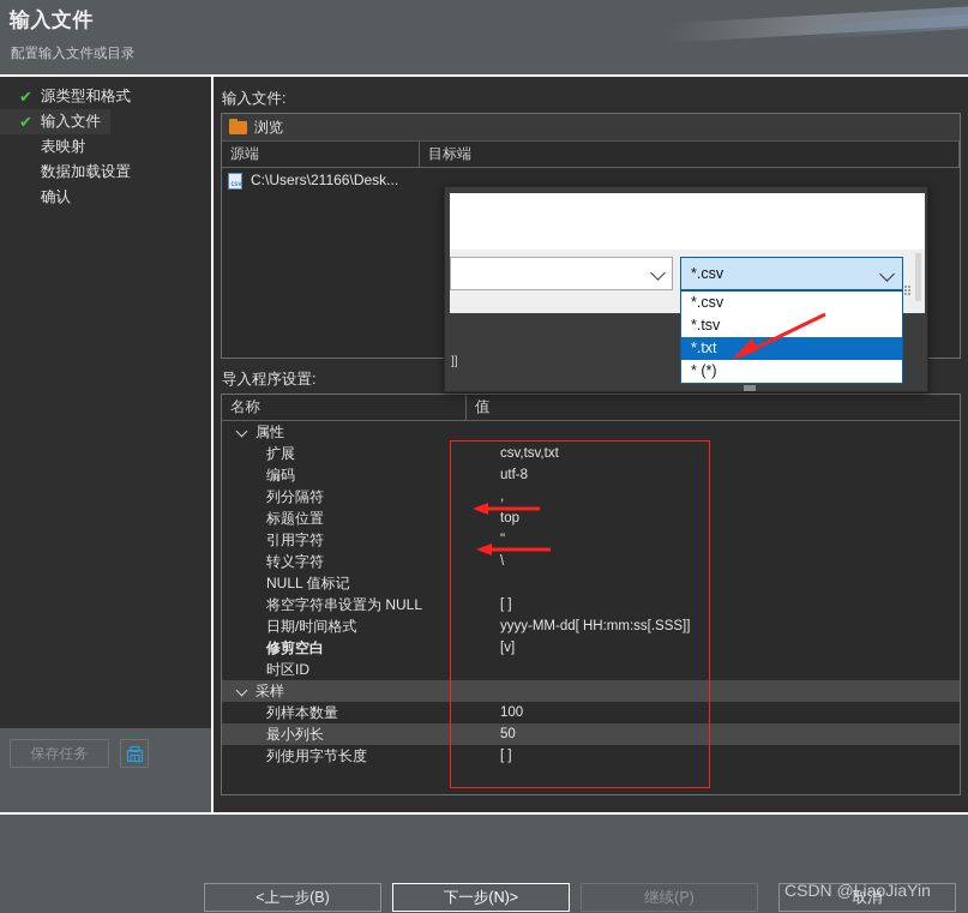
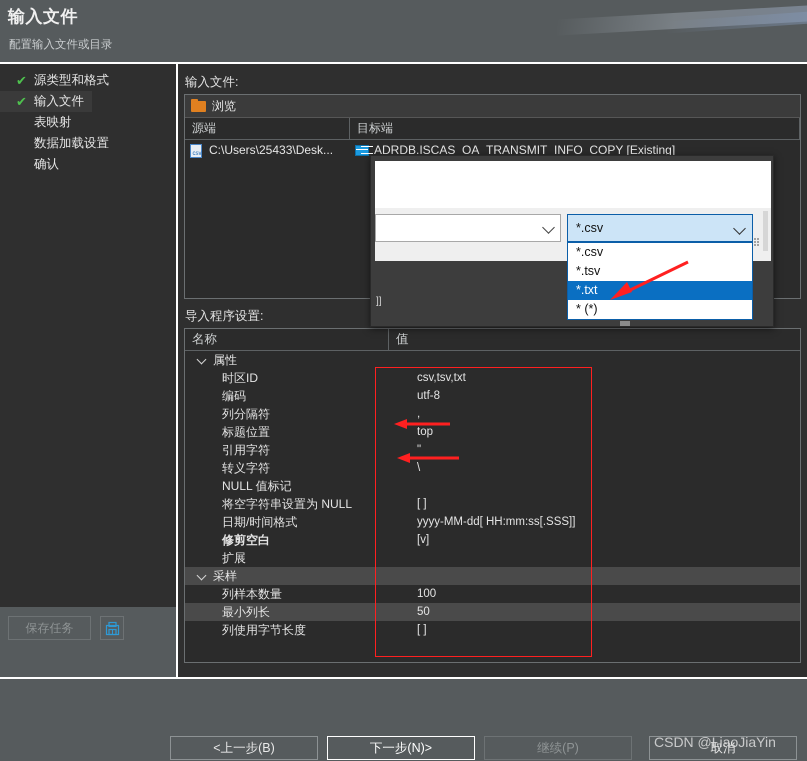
  输入文件
  配置输入文件或目录
  ✔
  源类型和格式
  ✔
  输入文件
  表映射
  数据加载设置
  确认
  保存任务
  输入文件:
  浏览
  源端
  目标端
- C:\Users\21166\Desk...
+ C:\Users\25433\Desk...
+ ADRDB.ISCAS_OA_TRANSMIT_INFO_COPY [Existing]
  导入程序设置:
  名称
  值
  属性
- 扩展
+ 时区ID
  csv,tsv,txt
  编码
  utf-8
  列分隔符
  ,
  标题位置
  top
  引用字符
  "
  转义字符
  \
  NULL 值标记
  将空字符串设置为 NULL
  [ ]
  日期/时间格式
  yyyy-MM-dd[ HH:mm:ss[.SSS]]
  修剪空白
  [v]
- 时区ID
+ 扩展
  采样
  列样本数量
  100
  最小列长
  50
  列使用字节长度
  [ ]
  ]]
  *.csv
  *.csv
  *.tsv
  *.txt
  * (*)
  <上一步(B)
  下一步(N)>
  继续(P)
  取消
  CSDN @LiaoJiaYin
